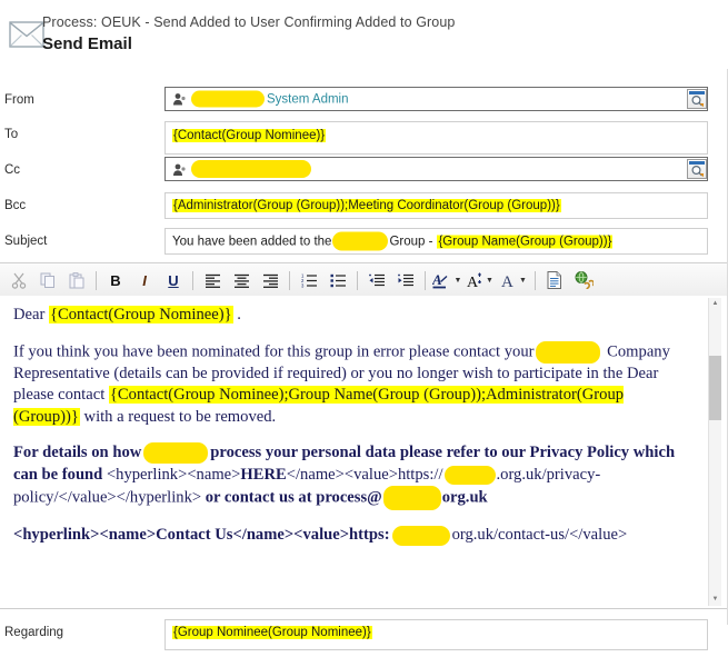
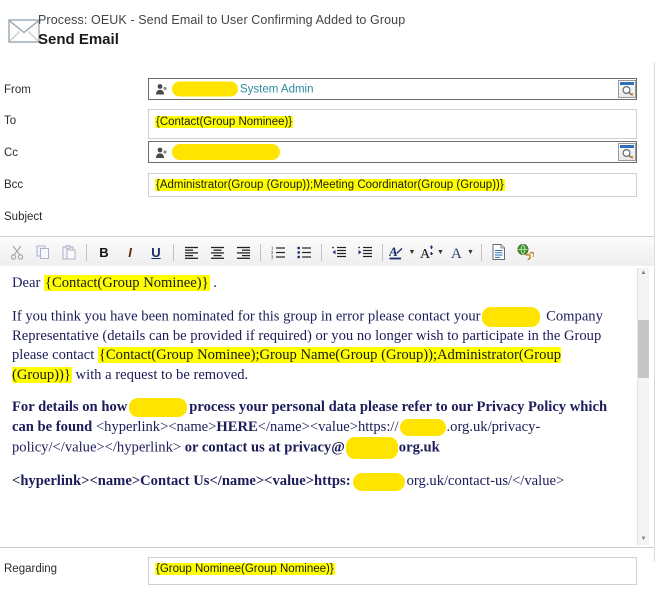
- Process: OEUK - Send Added to User Confirming Added to Group
+ Process: OEUK - Send Email to User Confirming Added to Group
  Send Email
  From
  System Admin
  To
  {Contact(Group Nominee)}
  Cc
  Bcc
  {Administrator(Group (Group));Meeting Coordinator(Group (Group))}
  Subject
- You have been added to the
- Group -
- {Group Name(Group (Group))}
  B
  I
  U
  A
  A
  A
  Dear {Contact(Group Nominee)} .
- If you think you have been nominated for this group in error please contact your Company Representative (details can be provided if required) or you no longer wish to participate in the Dear please contact {Contact(Group Nominee);Group Name(Group (Group));Administrator(Group (Group))} with a request to be removed.
+ If you think you have been nominated for this group in error please contact your Company Representative (details can be provided if required) or you no longer wish to participate in the Group please contact {Contact(Group Nominee);Group Name(Group (Group));Administrator(Group (Group))} with a request to be removed.
- For details on how process your personal data please refer to our Privacy Policy which can be found <hyperlink><name>HERE</name><value>https:// .org.uk/privacy-policy/</value></hyperlink> or contact us at process@ org.uk
+ For details on how process your personal data please refer to our Privacy Policy which can be found <hyperlink><name>HERE</name><value>https:// .org.uk/privacy-policy/</value></hyperlink> or contact us at privacy@ org.uk
  <hyperlink><name>Contact Us</name><value>https: org.uk/contact-us/</value>
  Regarding
  {Group Nominee(Group Nominee)}
